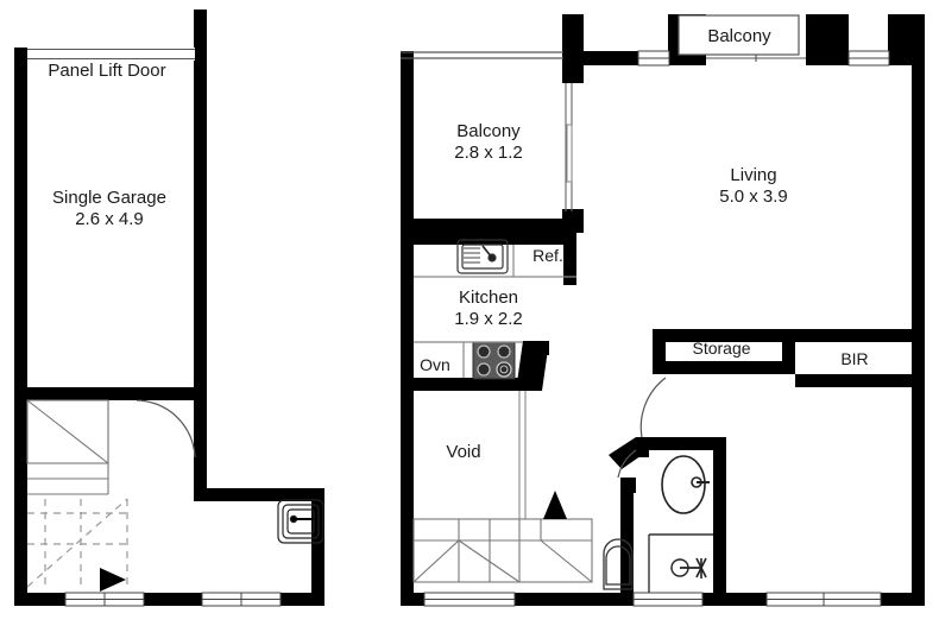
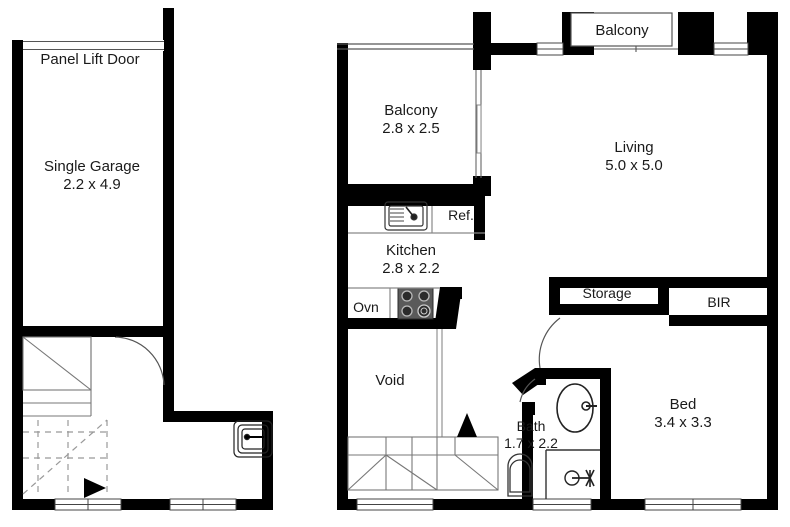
  Panel Lift Door
  Single Garage
- 2.6 x 4.9
+ 2.2 x 4.9
  Balcony
  Balcony
- 2.8 x 1.2
+ 2.8 x 2.5
  Living
- 5.0 x 3.9
+ 5.0 x 5.0
  Ref.
  Kitchen
- 1.9 x 2.2
+ 2.8 x 2.2
  Ovn
  Storage
  BIR
  Void
+ Bath
+ 1.7 x 2.2
+ Bed
+ 3.4 x 3.3
